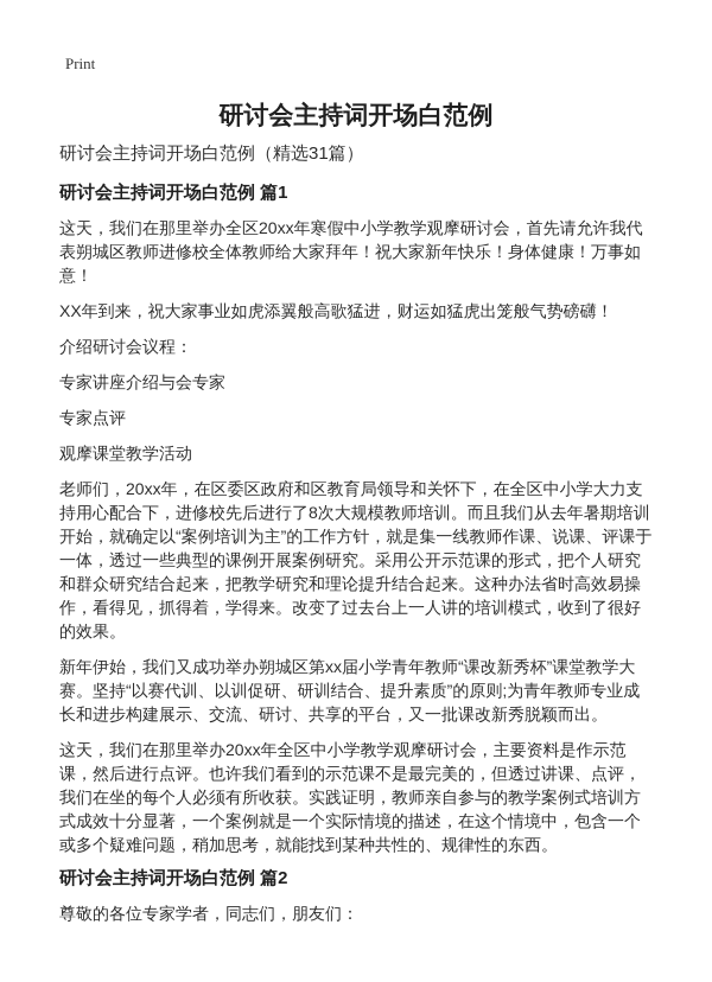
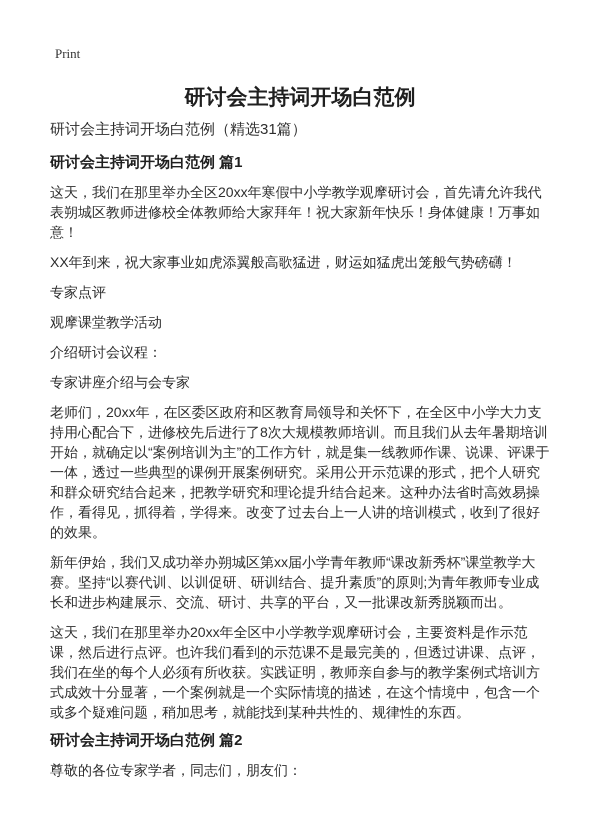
  Print
  研讨会主持词开场白范例
  研讨会主持词开场白范例（精选31篇）
  研讨会主持词开场白范例 篇1
  这天，我们在那里举办全区20xx年寒假中小学教学观摩研讨会，首先请允许我代表朔城区教师进修校全体教师给大家拜年！祝大家新年快乐！身体健康！万事如意！
  XX年到来，祝大家事业如虎添翼般高歌猛进，财运如猛虎出笼般气势磅礴！
- 介绍研讨会议程：
+ 专家点评
- 专家讲座介绍与会专家
+ 观摩课堂教学活动
- 专家点评
+ 介绍研讨会议程：
- 观摩课堂教学活动
+ 专家讲座介绍与会专家
  老师们，20xx年，在区委区政府和区教育局领导和关怀下，在全区中小学大力支持用心配合下，进修校先后进行了8次大规模教师培训。而且我们从去年暑期培训开始，就确定以“案例培训为主”的工作方针，就是集一线教师作课、说课、评课于一体，透过一些典型的课例开展案例研究。采用公开示范课的形式，把个人研究和群众研究结合起来，把教学研究和理论提升结合起来。这种办法省时高效易操作，看得见，抓得着，学得来。改变了过去台上一人讲的培训模式，收到了很好的效果。
  新年伊始，我们又成功举办朔城区第xx届小学青年教师“课改新秀杯”课堂教学大赛。坚持“以赛代训、以训促研、研训结合、提升素质”的原则;为青年教师专业成长和进步构建展示、交流、研讨、共享的平台，又一批课改新秀脱颖而出。
  这天，我们在那里举办20xx年全区中小学教学观摩研讨会，主要资料是作示范课，然后进行点评。也许我们看到的示范课不是最完美的，但透过讲课、点评，我们在坐的每个人必须有所收获。实践证明，教师亲自参与的教学案例式培训方式成效十分显著，一个案例就是一个实际情境的描述，在这个情境中，包含一个或多个疑难问题，稍加思考，就能找到某种共性的、规律性的东西。
  研讨会主持词开场白范例 篇2
  尊敬的各位专家学者，同志们，朋友们：
